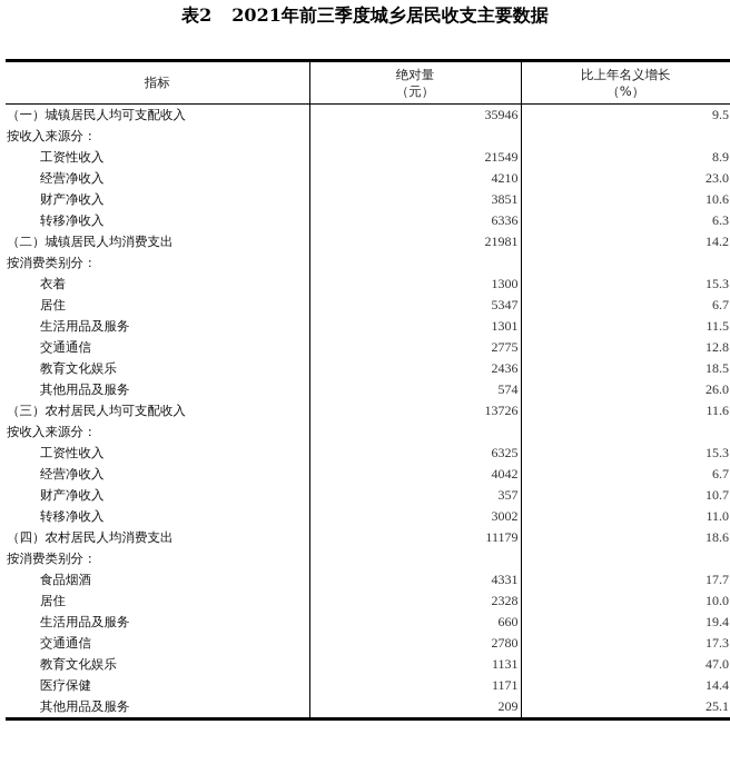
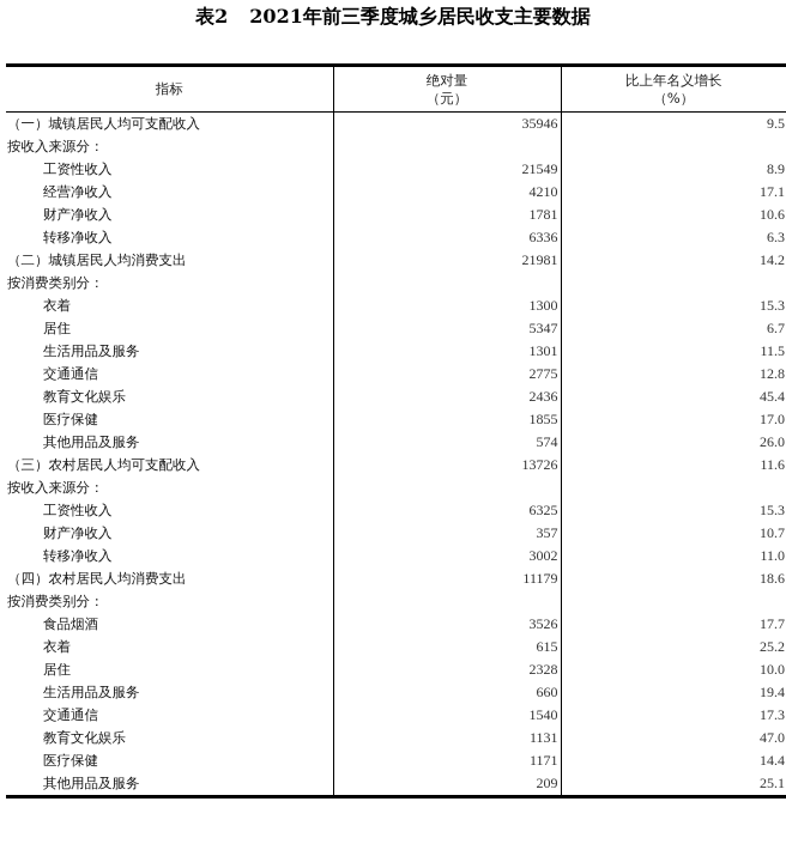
  表2 2021年前三季度城乡居民收支主要数据
  指标	绝对量 （元）	比上年名义增长 （%）
  （一）城镇居民人均可支配收入	35946	9.5
  按收入来源分：
  工资性收入	21549	8.9
- 经营净收入	4210	23.0
+ 经营净收入	4210	17.1
- 财产净收入	3851	10.6
+ 财产净收入	1781	10.6
  转移净收入	6336	6.3
  （二）城镇居民人均消费支出	21981	14.2
  按消费类别分：
  衣着	1300	15.3
  居住	5347	6.7
  生活用品及服务	1301	11.5
  交通通信	2775	12.8
- 教育文化娱乐	2436	18.5
+ 教育文化娱乐	2436	45.4
+ 医疗保健	1855	17.0
  其他用品及服务	574	26.0
  （三）农村居民人均可支配收入	13726	11.6
  按收入来源分：
  工资性收入	6325	15.3
- 经营净收入	4042	6.7
  财产净收入	357	10.7
  转移净收入	3002	11.0
  （四）农村居民人均消费支出	11179	18.6
  按消费类别分：
- 食品烟酒	4331	17.7
+ 食品烟酒	3526	17.7
+ 衣着	615	25.2
  居住	2328	10.0
  生活用品及服务	660	19.4
- 交通通信	2780	17.3
+ 交通通信	1540	17.3
  教育文化娱乐	1131	47.0
  医疗保健	1171	14.4
  其他用品及服务	209	25.1
